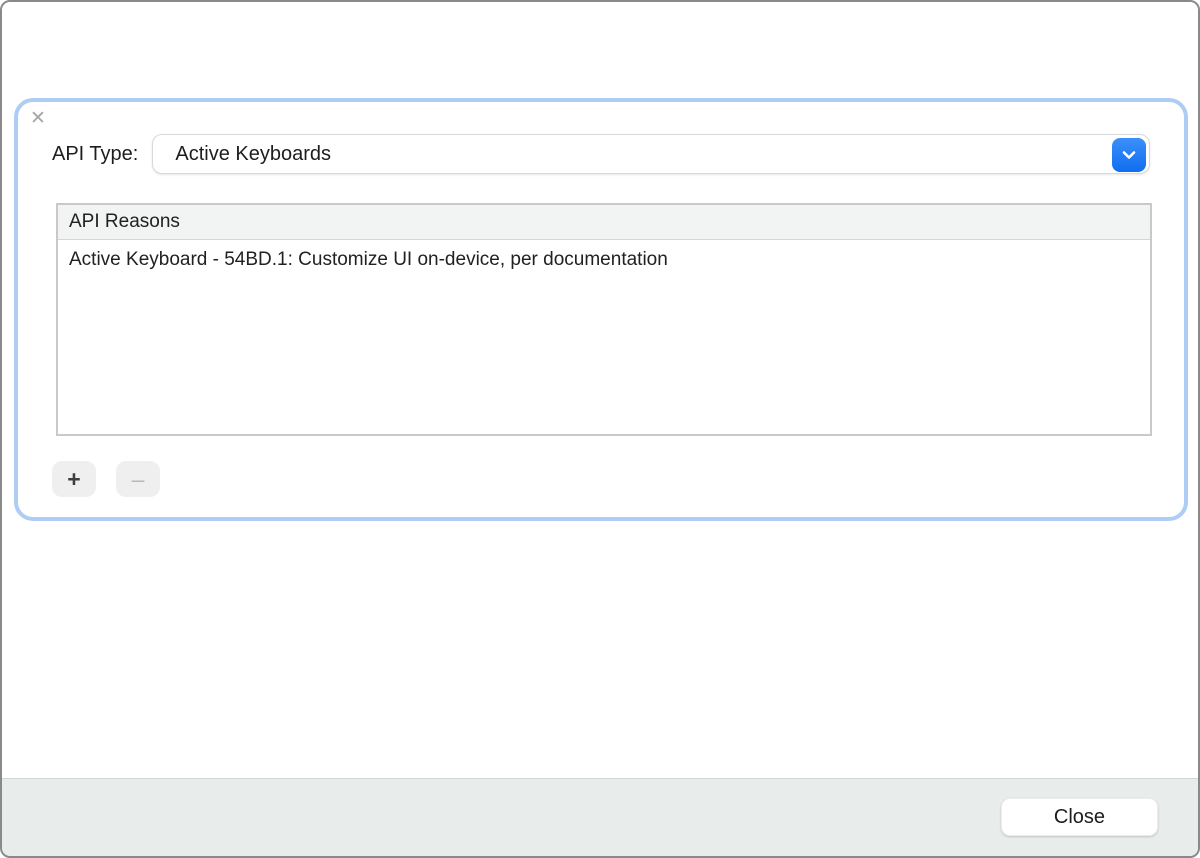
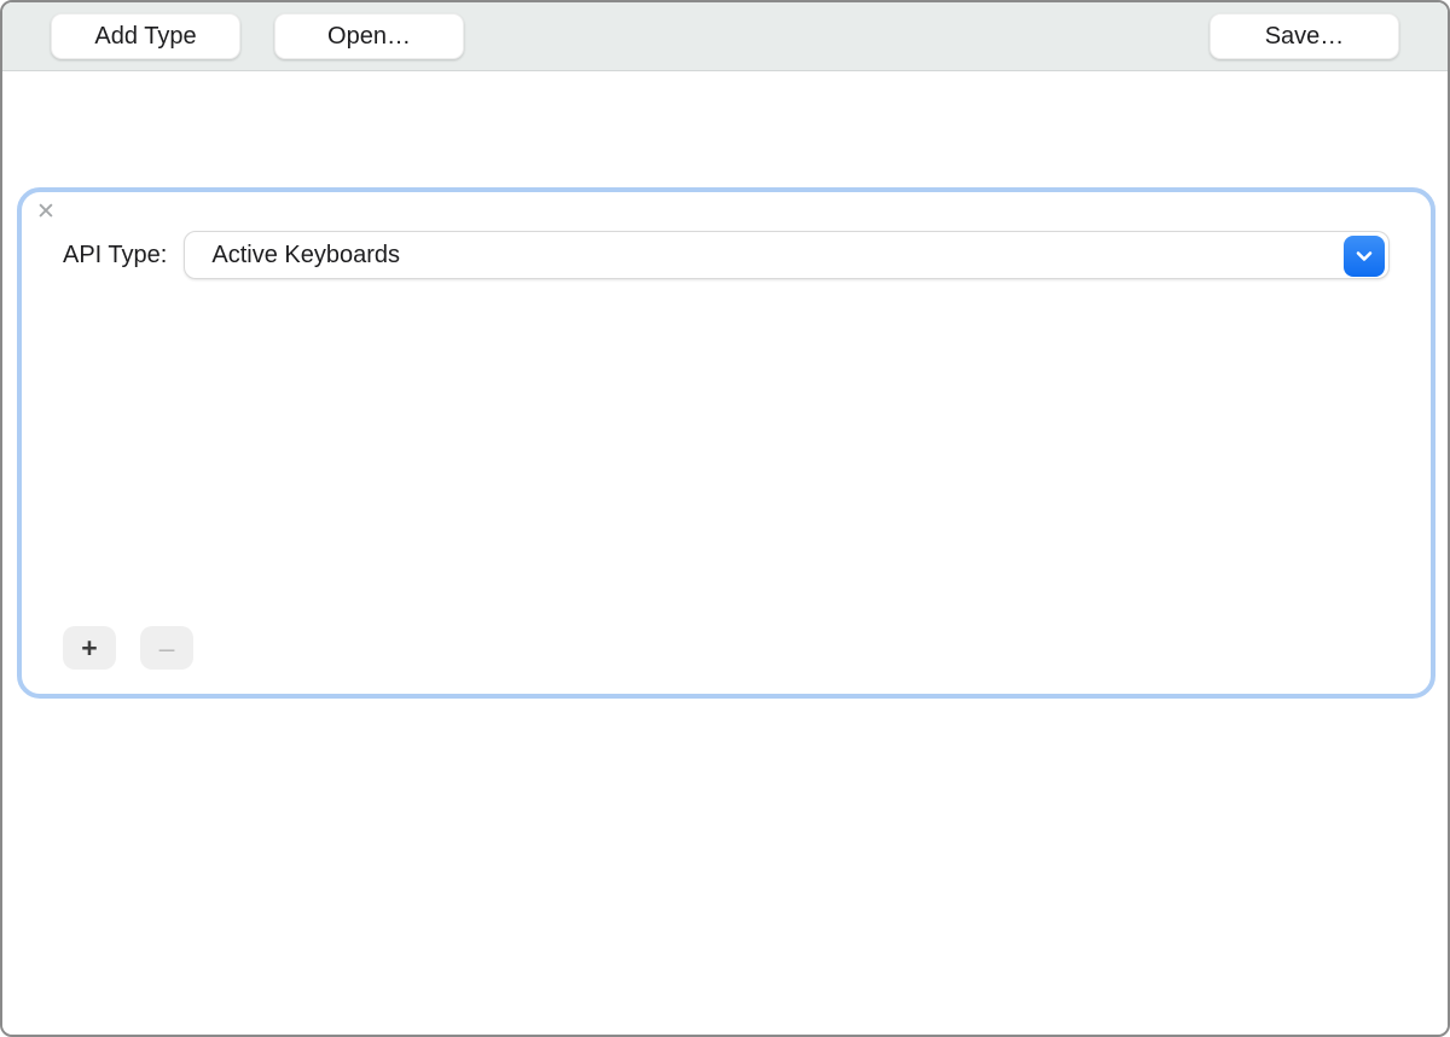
+ Add Type
+ Open…
+ Save…
  ✕
  API Type:
  Active Keyboards
- API Reasons
- Active Keyboard - 54BD.1: Customize UI on-device, per documentation
  +
  –
- Close
